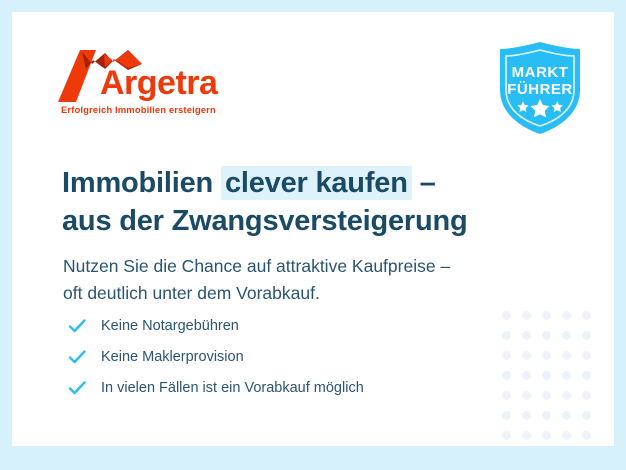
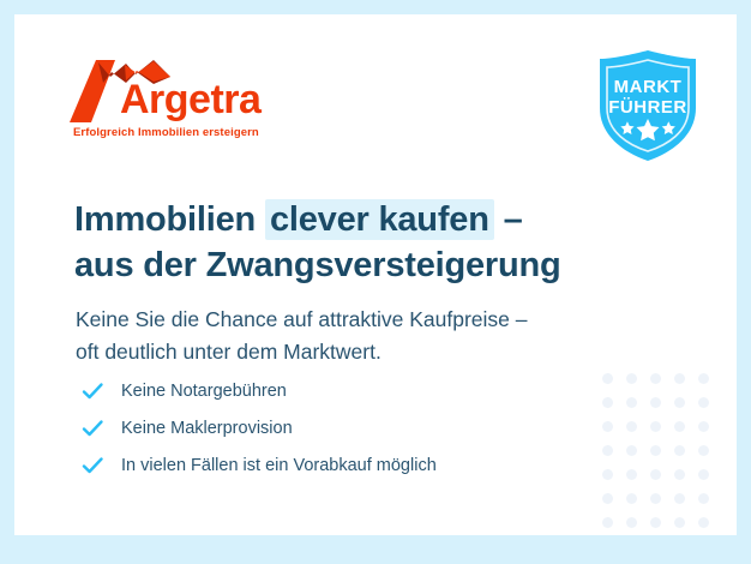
  Argetra
  Erfolgreich Immobilien ersteigern
  MARKT
  FÜHRER
  Immobilien clever kaufen –
  aus der Zwangsversteigerung
- Nutzen Sie die Chance auf attraktive Kaufpreise –
+ Keine Sie die Chance auf attraktive Kaufpreise –
- oft deutlich unter dem Vorabkauf.
+ oft deutlich unter dem Marktwert.
  Keine Notargebühren
  Keine Maklerprovision
  In vielen Fällen ist ein Vorabkauf möglich
